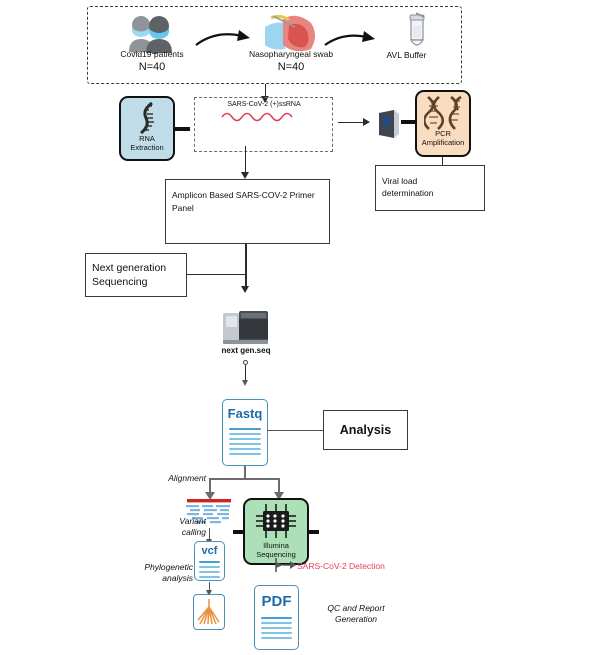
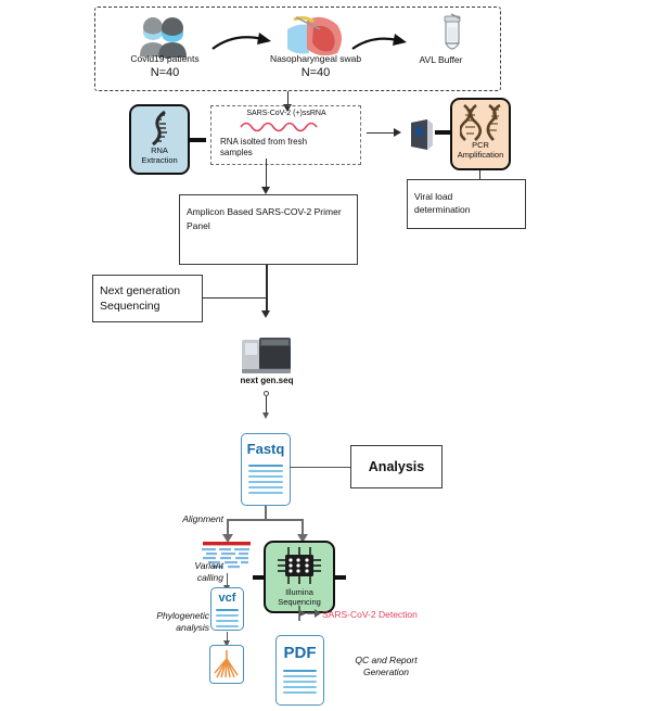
  Covid19 patients
  N=40
  Nasopharyngeal swab
  N=40
  AVL Buffer
  RNA
  Extraction
+ RNA isolted from fresh
+ samples
  PCR
  Amplification
  Viral load
  determination
  Amplicon Based SARS-COV-2 Primer
  Panel
  Next generation
  Sequencing
  next gen.seq
  Fastq
  Analysis
  Alignment
  Variant
  calling
  vcf
  Phylogenetic
  analysis
  Illumina
  Sequencing
  SARS-CoV-2 Detection
  PDF
  QC and Report
  Generation
